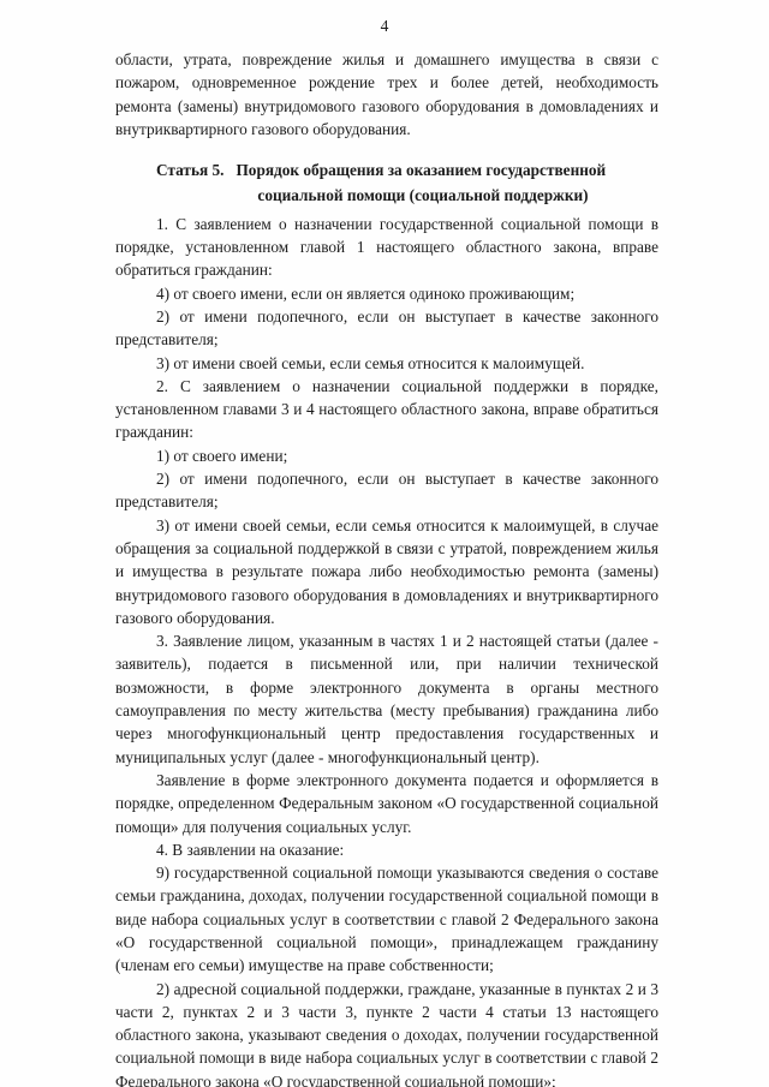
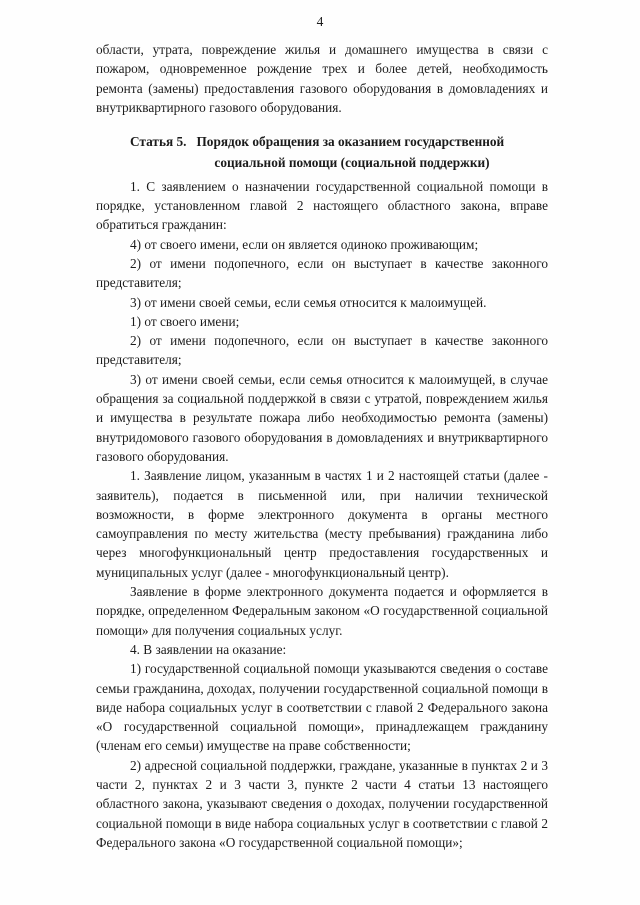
  4
- области, утрата, повреждение жилья и домашнего имущества в связи с пожаром, одновременное рождение трех и более детей, необходимость ремонта (замены) внутридомового газового оборудования в домовладениях и внутриквартирного газового оборудования.
+ области, утрата, повреждение жилья и домашнего имущества в связи с пожаром, одновременное рождение трех и более детей, необходимость ремонта (замены) предоставления газового оборудования в домовладениях и внутриквартирного газового оборудования.
  Статья 5. Порядок обращения за оказанием государственной
  социальной помощи (социальной поддержки)
- 1. С заявлением о назначении государственной социальной помощи в порядке, установленном главой 1 настоящего областного закона, вправе обратиться гражданин:
+ 1. С заявлением о назначении государственной социальной помощи в порядке, установленном главой 2 настоящего областного закона, вправе обратиться гражданин:
  4) от своего имени, если он является одиноко проживающим;
  2) от имени подопечного, если он выступает в качестве законного представителя;
  3) от имени своей семьи, если семья относится к малоимущей.
- 2. С заявлением о назначении социальной поддержки в порядке, установленном главами 3 и 4 настоящего областного закона, вправе обратиться гражданин:
  1) от своего имени;
  2) от имени подопечного, если он выступает в качестве законного представителя;
  3) от имени своей семьи, если семья относится к малоимущей, в случае обращения за социальной поддержкой в связи с утратой, повреждением жилья и имущества в результате пожара либо необходимостью ремонта (замены) внутридомового газового оборудования в домовладениях и внутриквартирного газового оборудования.
- 3. Заявление лицом, указанным в частях 1 и 2 настоящей статьи (далее - заявитель), подается в письменной или, при наличии технической возможности, в форме электронного документа в органы местного самоуправления по месту жительства (месту пребывания) гражданина либо через многофункциональный центр предоставления государственных и муниципальных услуг (далее - многофункциональный центр).
+ 1. Заявление лицом, указанным в частях 1 и 2 настоящей статьи (далее - заявитель), подается в письменной или, при наличии технической возможности, в форме электронного документа в органы местного самоуправления по месту жительства (месту пребывания) гражданина либо через многофункциональный центр предоставления государственных и муниципальных услуг (далее - многофункциональный центр).
  Заявление в форме электронного документа подается и оформляется в порядке, определенном Федеральным законом «О государственной социальной помощи» для получения социальных услуг.
  4. В заявлении на оказание:
- 9) государственной социальной помощи указываются сведения о составе семьи гражданина, доходах, получении государственной социальной помощи в виде набора социальных услуг в соответствии с главой 2 Федерального закона «О государственной социальной помощи», принадлежащем гражданину (членам его семьи) имуществе на праве собственности;
+ 1) государственной социальной помощи указываются сведения о составе семьи гражданина, доходах, получении государственной социальной помощи в виде набора социальных услуг в соответствии с главой 2 Федерального закона «О государственной социальной помощи», принадлежащем гражданину (членам его семьи) имуществе на праве собственности;
  2) адресной социальной поддержки, граждане, указанные в пунктах 2 и 3 части 2, пунктах 2 и 3 части 3, пункте 2 части 4 статьи 13 настоящего областного закона, указывают сведения о доходах, получении государственной социальной помощи в виде набора социальных услуг в соответствии с главой 2 Федерального закона «О государственной социальной помощи»;
